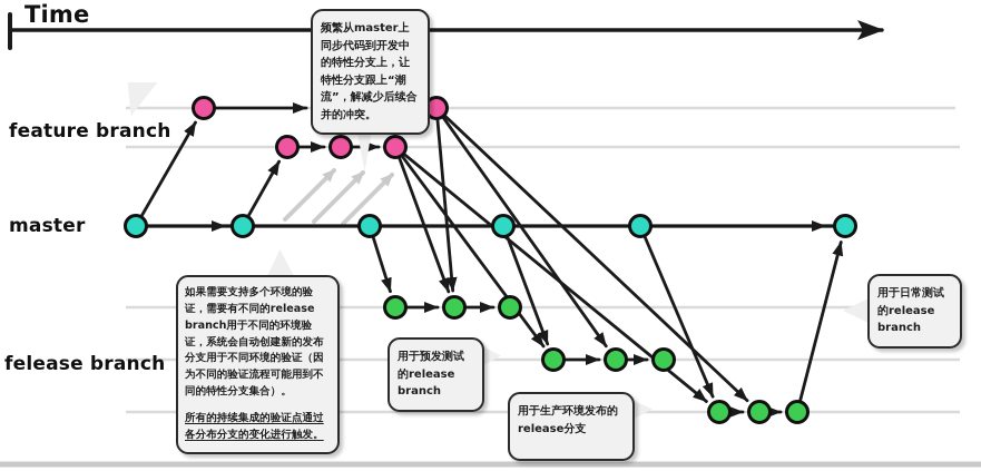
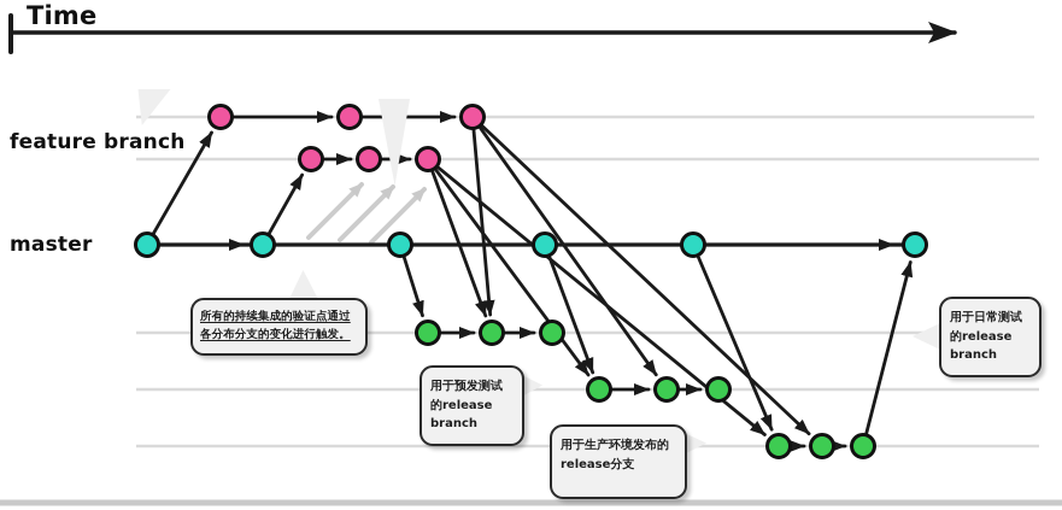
  Time
  feature branch
  master
- felease branch
- 频繁从master上同步代码到开发中的特性分支上，让特性分支跟上“潮流”，解减少后续合并的冲突。
- 如果需要支持多个环境的验证，需要有不同的release branch用于不同的环境验证，系统会自动创建新的发布分支用于不同环境的验证（因为不同的验证流程可能用到不同的特性分支集合）。
  所有的持续集成的验证点通过各分布分支的变化进行触发。
  用于预发测试的release branch
  用于生产环境发布的release分支
  用于日常测试的release branch
